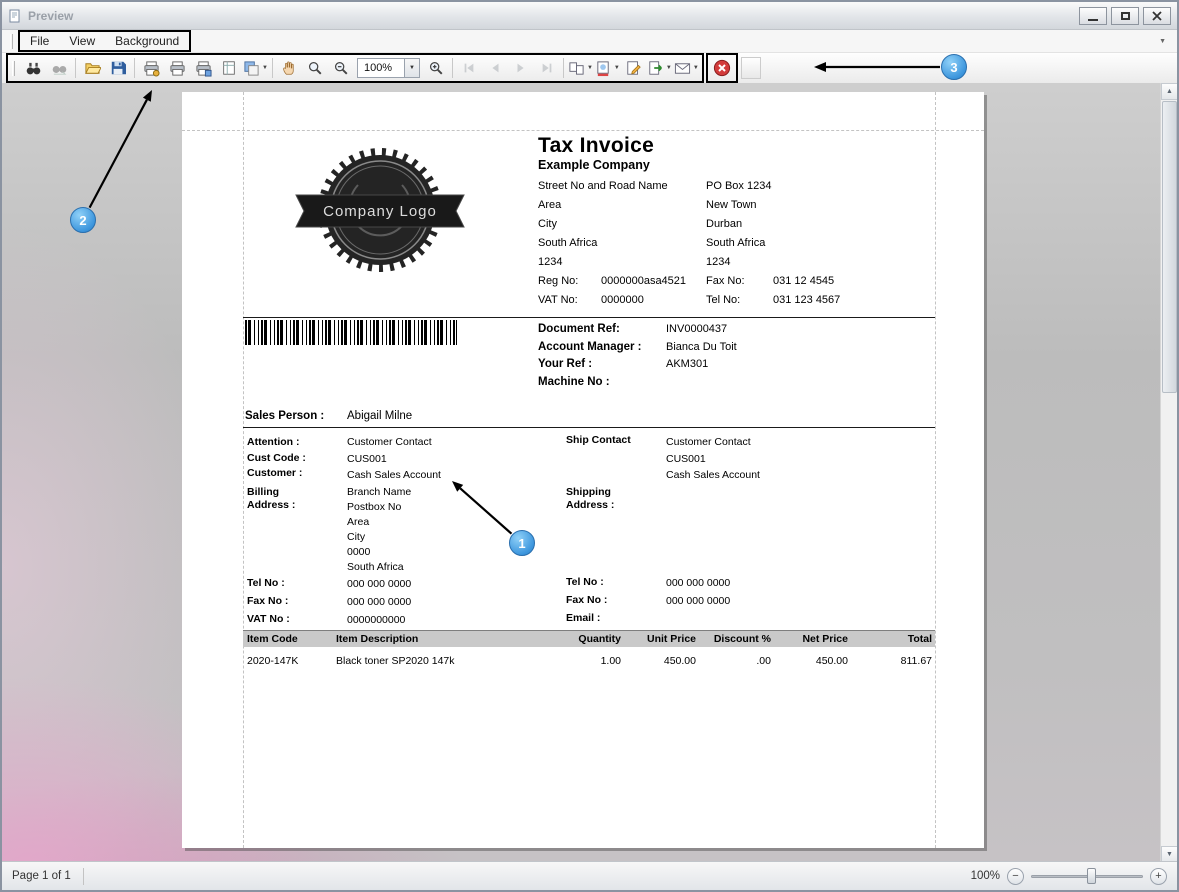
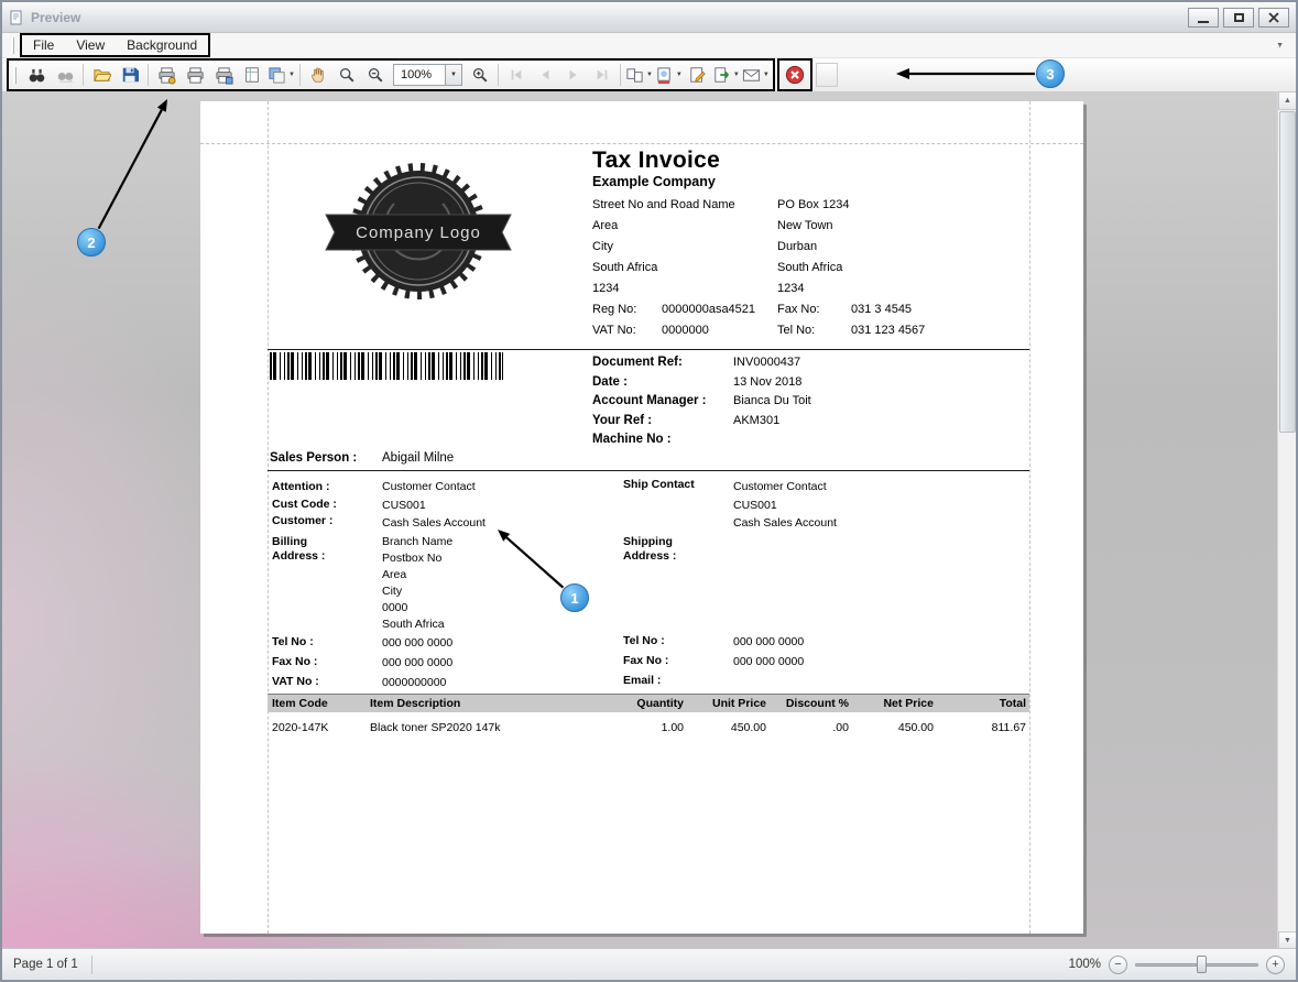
  Preview
  File
  View
  Background
  100%
  Company Logo
  Tax Invoice
  Example Company
  Street No and Road Name
  PO Box 1234
  Area
  New Town
  City
  Durban
  South Africa
  South Africa
  1234
  1234
  Reg No:
  0000000asa4521
  Fax No:
- 031 12 4545
+ 031 3 4545
  VAT No:
  0000000
  Tel No:
  031 123 4567
  Document Ref:
  INV0000437
+ Date :
+ 13 Nov 2018
  Account Manager :
  Bianca Du Toit
  Your Ref :
  AKM301
  Machine No :
  Sales Person :
  Abigail Milne
  Attention :
  Customer Contact
  Cust Code :
  CUS001
  Customer :
  Cash Sales Account
  Billing Address :
  Branch Name
  Postbox No
  Area
  City
  0000
  South Africa
  Tel No :
  000 000 0000
  Fax No :
  000 000 0000
  VAT No :
  0000000000
  Ship Contact
  Customer Contact
  CUS001
  Cash Sales Account
  Shipping Address :
  Tel No :
  000 000 0000
  Fax No :
  000 000 0000
  Email :
  Item Code
  Item Description
  Quantity
  Unit Price
  Discount %
  Net Price
  Total
  2020-147K
  Black toner SP2020 147k
  1.00
  450.00
  .00
  450.00
  811.67
  Page 1 of 1
  100%
  −
  +
  1
  2
  3
